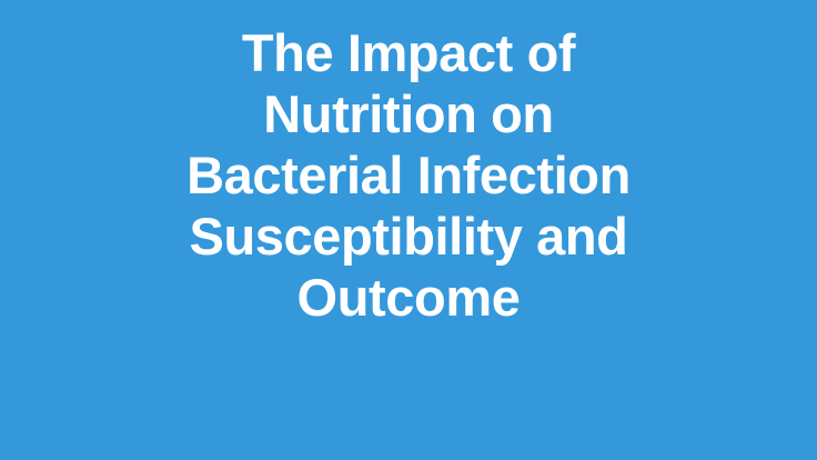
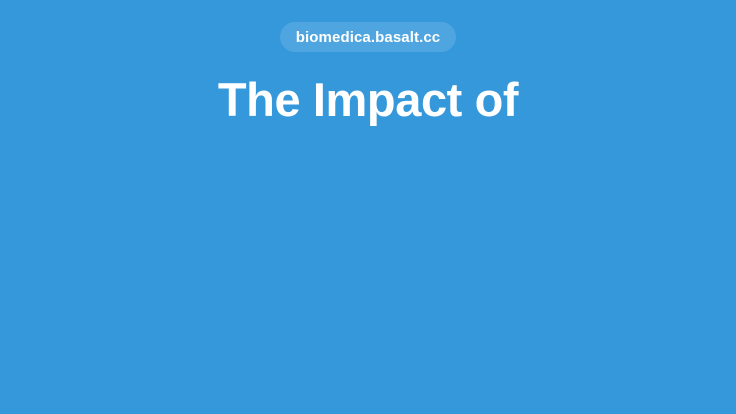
+ biomedica.basalt.cc
  The Impact of
- Nutrition on
- Bacterial Infection
- Susceptibility and
- Outcome
